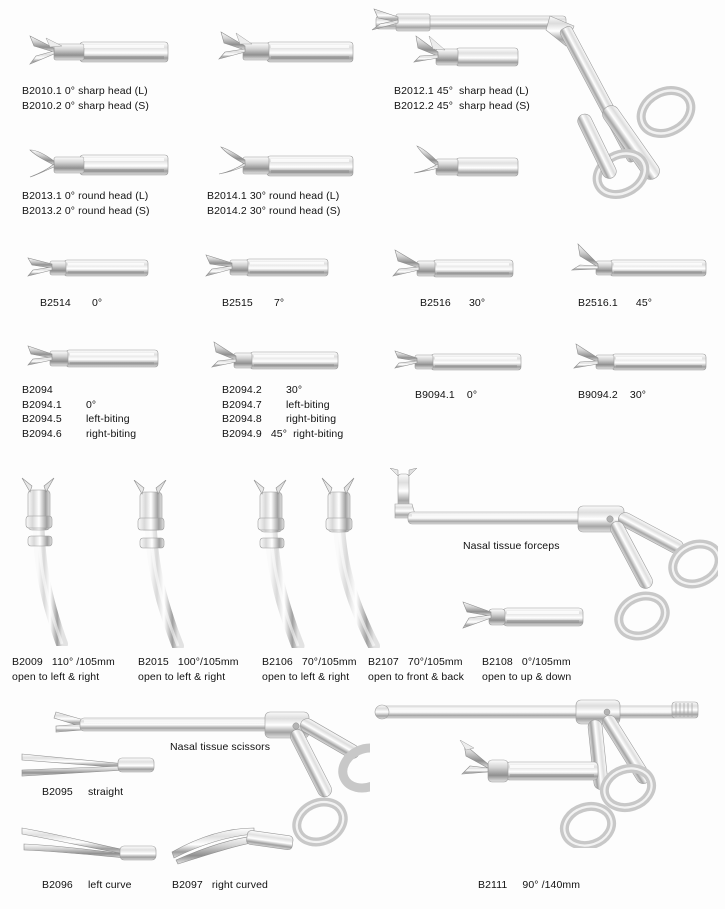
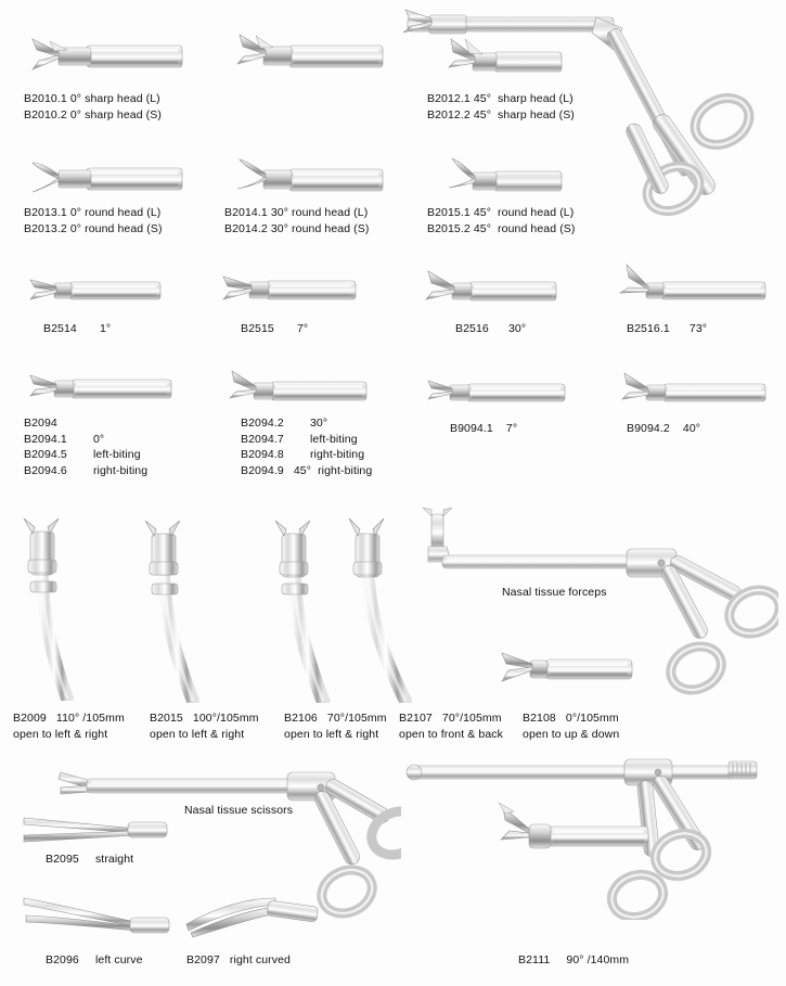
  B2010.1 0° sharp head (L)
  B2010.2 0° sharp head (S)
  B2012.1 45° sharp head (L)
  B2012.2 45° sharp head (S)
  B2013.1 0° round head (L)
  B2013.2 0° round head (S)
  B2014.1 30° round head (L)
  B2014.2 30° round head (S)
+ B2015.1 45° round head (L)
+ B2015.2 45° round head (S)
- B2514 0°
+ B2514 1°
  B2515 7°
  B2516 30°
- B2516.1 45°
+ B2516.1 73°
  B2094
  B2094.1 0°
  B2094.5 left-biting
  B2094.6 right-biting
  B2094.2 30°
  B2094.7 left-biting
  B2094.8 right-biting
  B2094.9 45° right-biting
- B9094.1 0°
+ B9094.1 7°
- B9094.2 30°
+ B9094.2 40°
  B2009 110° /105mm
  open to left & right
  B2015 100°/105mm
  open to left & right
  B2106 70°/105mm
  open to left & right
  B2107 70°/105mm
  open to front & back
  Nasal tissue forceps
  B2108 0°/105mm
  open to up & down
  B2095 straight
  Nasal tissue scissors
  B2096 left curve
  B2097 right curved
  B2111 90° /140mm
